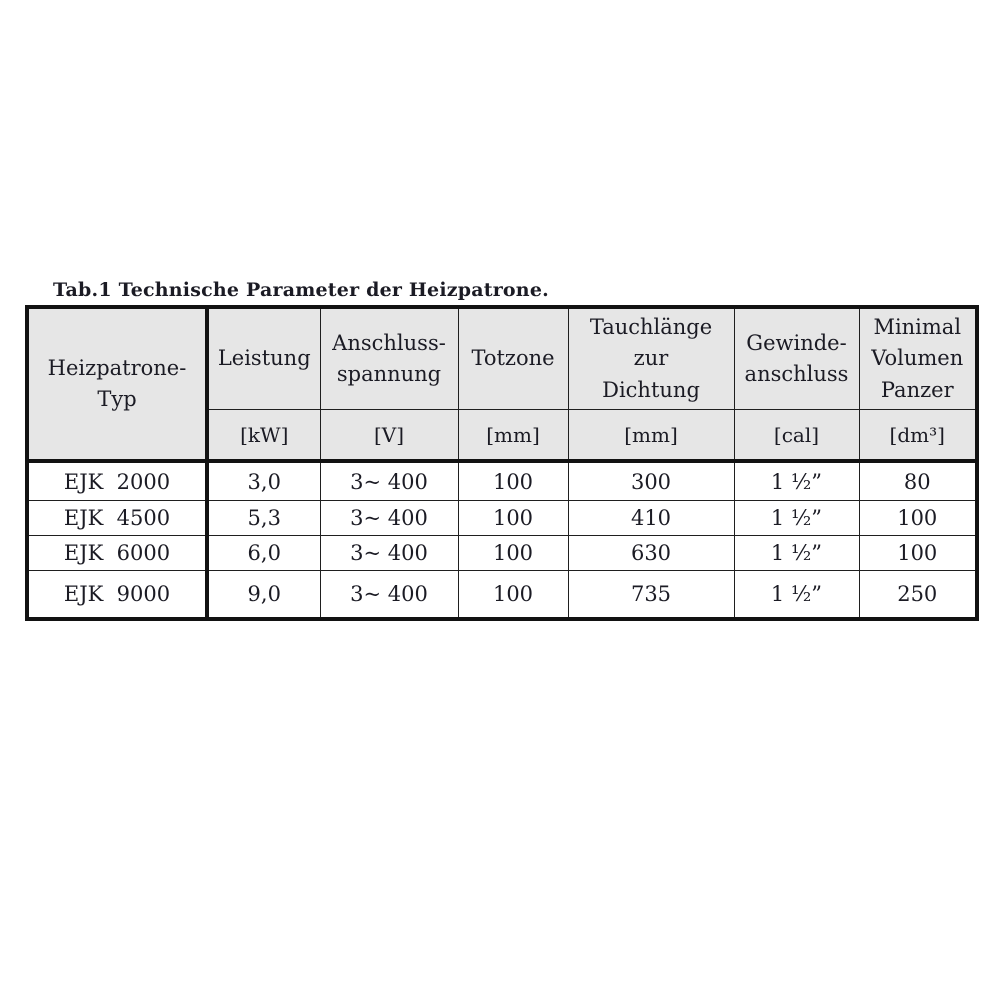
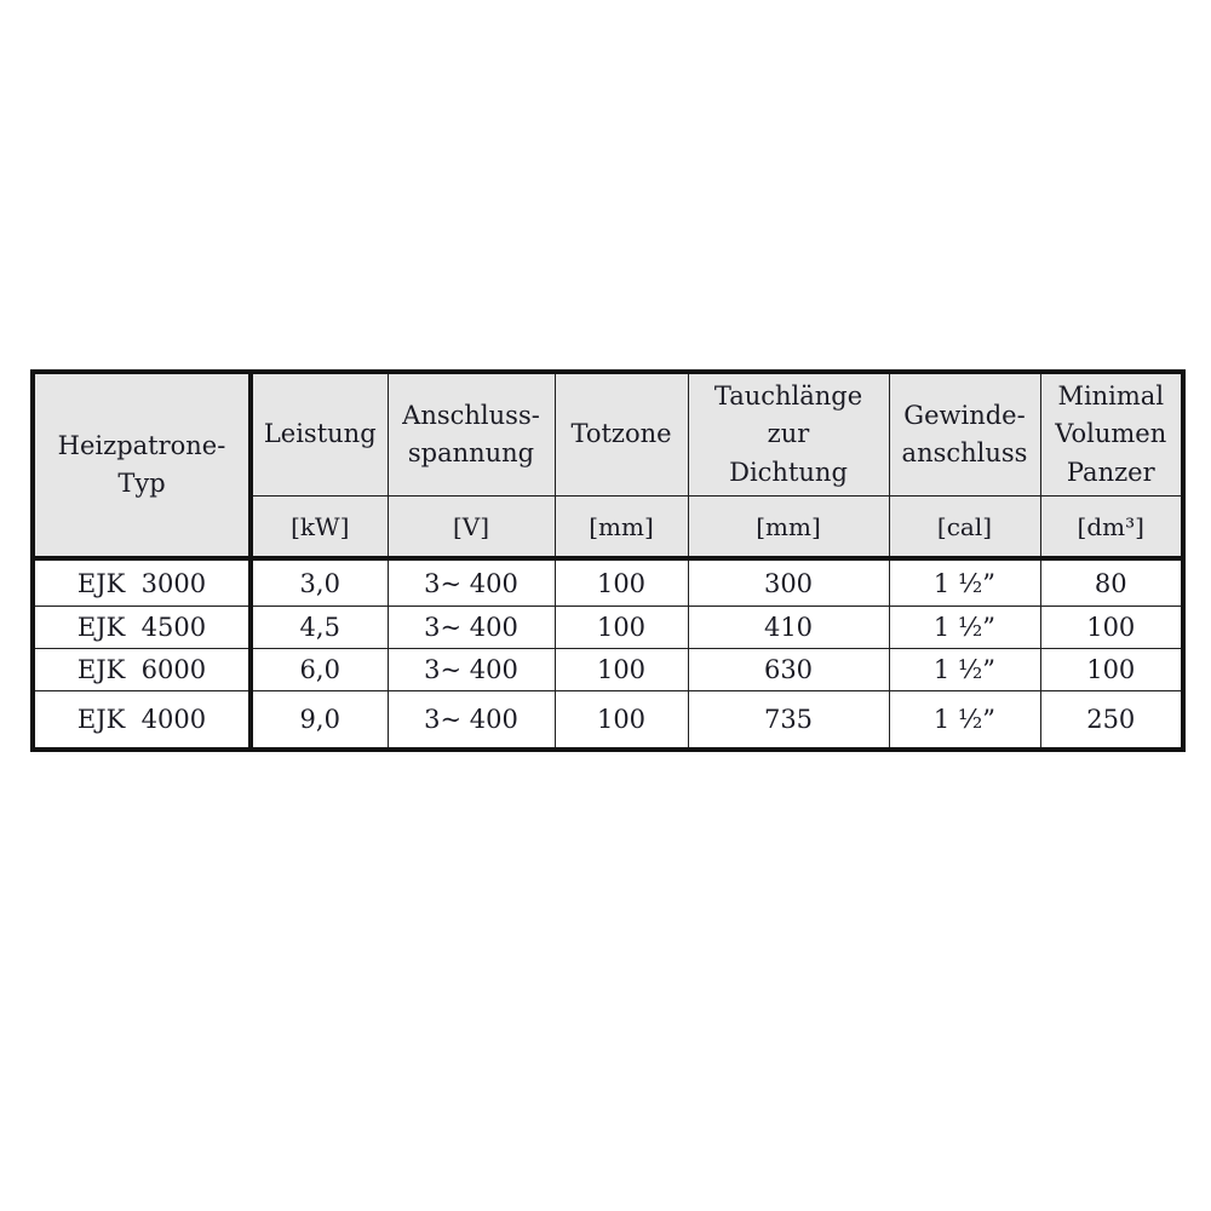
- Tab.1 Technische Parameter der Heizpatrone.
  Heizpatrone- Typ	Leistung	Anschluss- spannung	Totzone	Tauchlänge zur Dichtung	Gewinde- anschluss	Minimal Volumen Panzer
  [kW]	[V]	[mm]	[mm]	[cal]	[dm³]
- EJK 2000	3,0	3~ 400	100	300	1 ½”	80
+ EJK 3000	3,0	3~ 400	100	300	1 ½”	80
- EJK 4500	5,3	3~ 400	100	410	1 ½”	100
+ EJK 4500	4,5	3~ 400	100	410	1 ½”	100
  EJK 6000	6,0	3~ 400	100	630	1 ½”	100
- EJK 9000	9,0	3~ 400	100	735	1 ½”	250
+ EJK 4000	9,0	3~ 400	100	735	1 ½”	250
